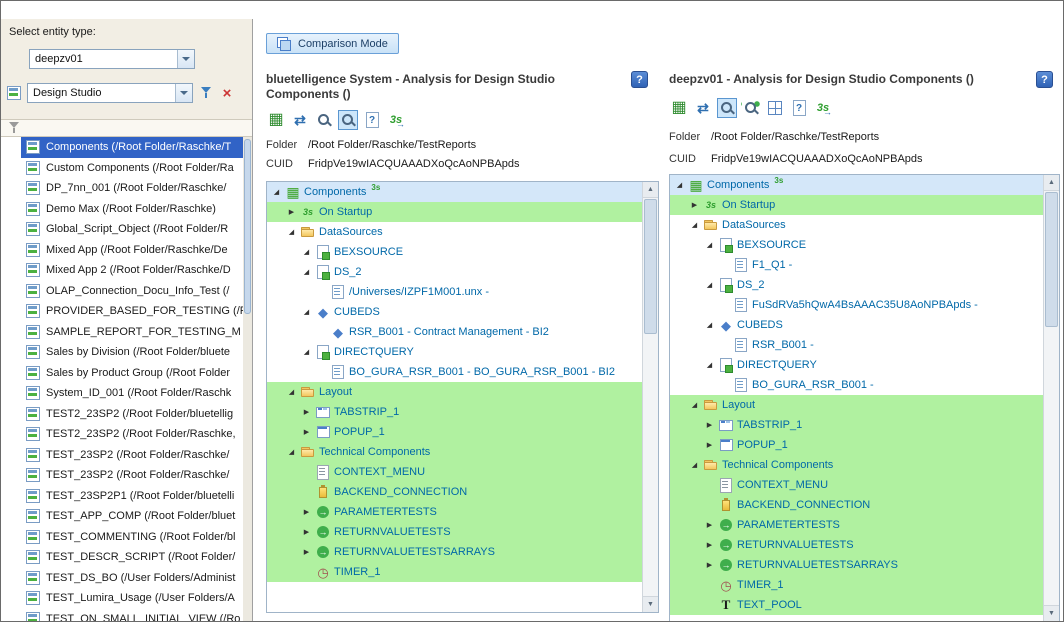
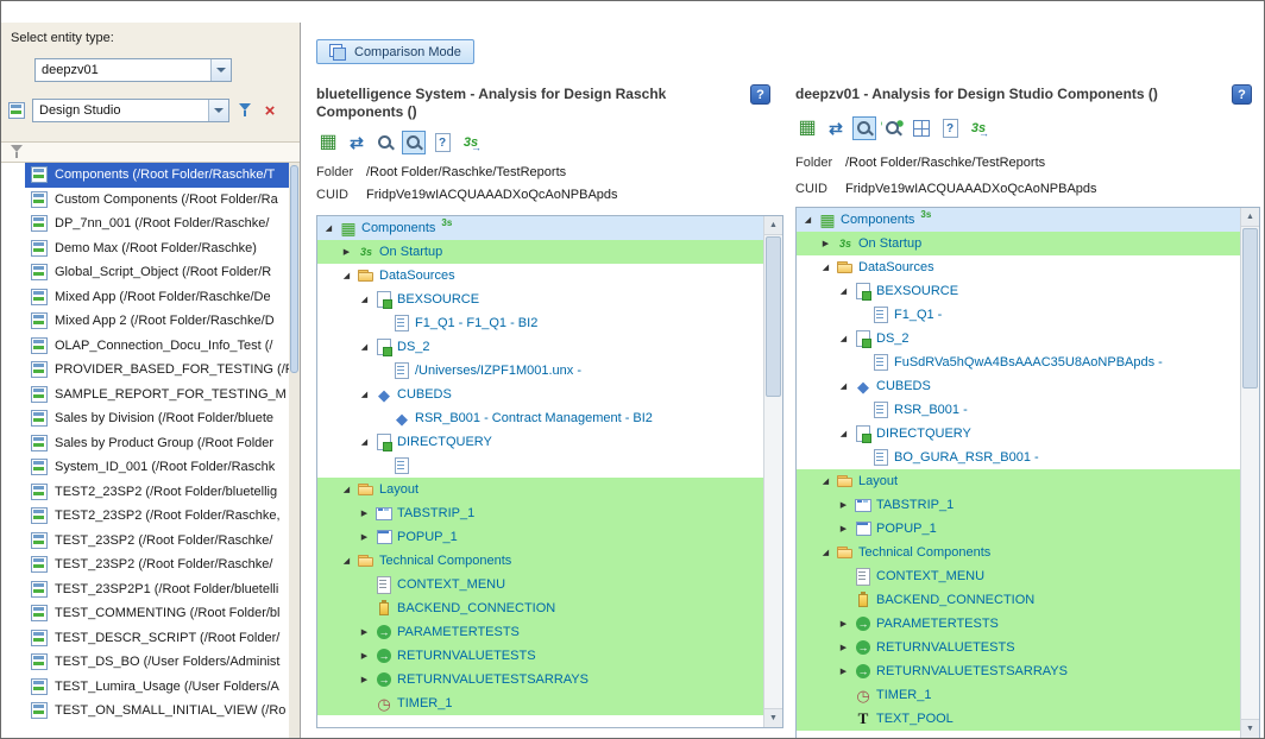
  Select entity type:
  deepzv01
  Design Studio
  Components (/Root Folder/Raschke/T
  Custom Components (/Root Folder/Ra
  DP_7nn_001 (/Root Folder/Raschke/
  Demo Max (/Root Folder/Raschke)
  Global_Script_Object (/Root Folder/R
  Mixed App (/Root Folder/Raschke/De
  Mixed App 2 (/Root Folder/Raschke/D
  OLAP_Connection_Docu_Info_Test (/
  PROVIDER_BASED_FOR_TESTING (/
  SAMPLE_REPORT_FOR_TESTING_M
  Sales by Division (/Root Folder/bluete
  Sales by Product Group (/Root Folder
  System_ID_001 (/Root Folder/Raschk
  TEST2_23SP2 (/Root Folder/bluetellig
  TEST2_23SP2 (/Root Folder/Raschke,
  TEST_23SP2 (/Root Folder/Raschke/
  TEST_23SP2 (/Root Folder/Raschke/
  TEST_23SP2P1 (/Root Folder/bluetelli
- TEST_APP_COMP (/Root Folder/bluet
  TEST_COMMENTING (/Root Folder/bl
  TEST_DESCR_SCRIPT (/Root Folder/
  TEST_DS_BO (/User Folders/Administ
  TEST_Lumira_Usage (/User Folders/A
  TEST_ON_SMALL_INITIAL_VIEW (/Ro
  Comparison Mode
- bluetelligence System - Analysis for Design Studio Components ()
+ bluetelligence System - Analysis for Design Raschk Components ()
  Folder
  /Root Folder/Raschke/TestReports
  CUID
  FridpVe19wIACQUAAADXoQcAoNPBApds
  Components
  3s
  On Startup
  DataSources
  BEXSOURCE
+ F1_Q1 - F1_Q1 - BI2
  DS_2
  /Universes/IZPF1M001.unx -
  CUBEDS
  RSR_B001 - Contract Management - BI2
  DIRECTQUERY
- BO_GURA_RSR_B001 - BO_GURA_RSR_B001 - BI2
  Layout
  TABSTRIP_1
  POPUP_1
  Technical Components
  CONTEXT_MENU
  BACKEND_CONNECTION
  PARAMETERTESTS
  RETURNVALUETESTS
  RETURNVALUETESTSARRAYS
  TIMER_1
  deepzv01 - Analysis for Design Studio Components ()
  Folder
  /Root Folder/Raschke/TestReports
  CUID
  FridpVe19wIACQUAAADXoQcAoNPBApds
  Components
  3s
  On Startup
  DataSources
  BEXSOURCE
  F1_Q1 -
  DS_2
  FuSdRVa5hQwA4BsAAAC35U8AoNPBApds -
  CUBEDS
  RSR_B001 -
  DIRECTQUERY
  BO_GURA_RSR_B001 -
  Layout
  TABSTRIP_1
  POPUP_1
  Technical Components
  CONTEXT_MENU
  BACKEND_CONNECTION
  PARAMETERTESTS
  RETURNVALUETESTS
  RETURNVALUETESTSARRAYS
  TIMER_1
  TEXT_POOL
